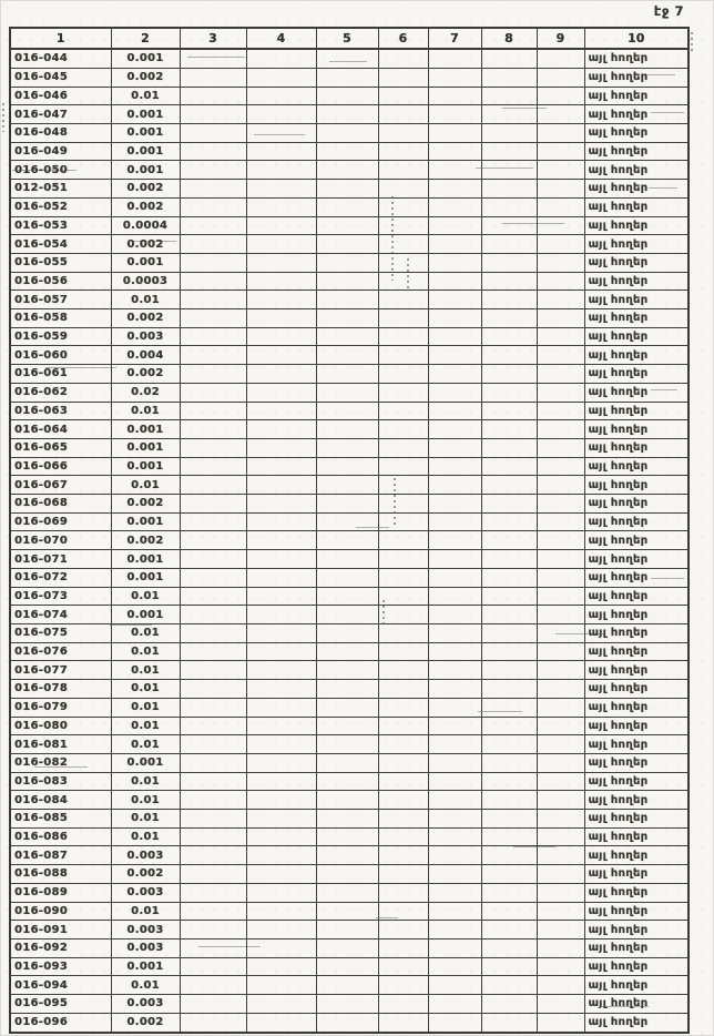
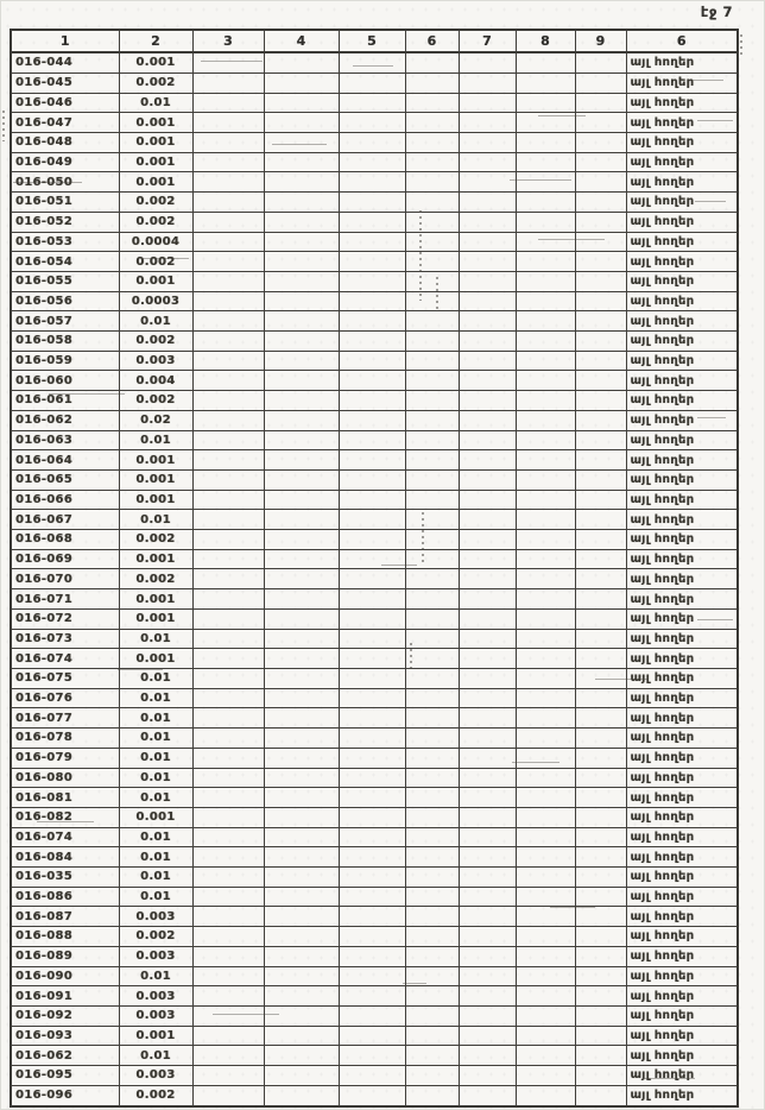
  էջ 7
- 1	2	3	4	5	6	7	8	9	10
+ 1	2	3	4	5	6	7	8	9	6
  016-044	0.001								այլ հողեր
  016-045	0.002								այլ հողեր
  016-046	0.01								այլ հողեր
  016-047	0.001								այլ հողեր
  016-048	0.001								այլ հողեր
  016-049	0.001								այլ հողեր
  016-050	0.001								այլ հողեր
- 012-051	0.002								այլ հողեր
+ 016-051	0.002								այլ հողեր
  016-052	0.002								այլ հողեր
  016-053	0.0004								այլ հողեր
  016-054	0.002								այլ հողեր
  016-055	0.001								այլ հողեր
  016-056	0.0003								այլ հողեր
  016-057	0.01								այլ հողեր
  016-058	0.002								այլ հողեր
  016-059	0.003								այլ հողեր
  016-060	0.004								այլ հողեր
  016-061	0.002								այլ հողեր
  016-062	0.02								այլ հողեր
  016-063	0.01								այլ հողեր
  016-064	0.001								այլ հողեր
  016-065	0.001								այլ հողեր
  016-066	0.001								այլ հողեր
  016-067	0.01								այլ հողեր
  016-068	0.002								այլ հողեր
  016-069	0.001								այլ հողեր
  016-070	0.002								այլ հողեր
  016-071	0.001								այլ հողեր
  016-072	0.001								այլ հողեր
  016-073	0.01								այլ հողեր
  016-074	0.001								այլ հողեր
  016-075	0.01								այլ հողեր
  016-076	0.01								այլ հողեր
  016-077	0.01								այլ հողեր
  016-078	0.01								այլ հողեր
  016-079	0.01								այլ հողեր
  016-080	0.01								այլ հողեր
  016-081	0.01								այլ հողեր
  016-082	0.001								այլ հողեր
- 016-083	0.01								այլ հողեր
+ 016-074	0.01								այլ հողեր
  016-084	0.01								այլ հողեր
- 016-085	0.01								այլ հողեր
+ 016-035	0.01								այլ հողեր
  016-086	0.01								այլ հողեր
  016-087	0.003								այլ հողեր
  016-088	0.002								այլ հողեր
  016-089	0.003								այլ հողեր
  016-090	0.01								այլ հողեր
  016-091	0.003								այլ հողեր
  016-092	0.003								այլ հողեր
  016-093	0.001								այլ հողեր
- 016-094	0.01								այլ հողեր
+ 016-062	0.01								այլ հողեր
  016-095	0.003								այլ հողեր
  016-096	0.002								այլ հողեր
